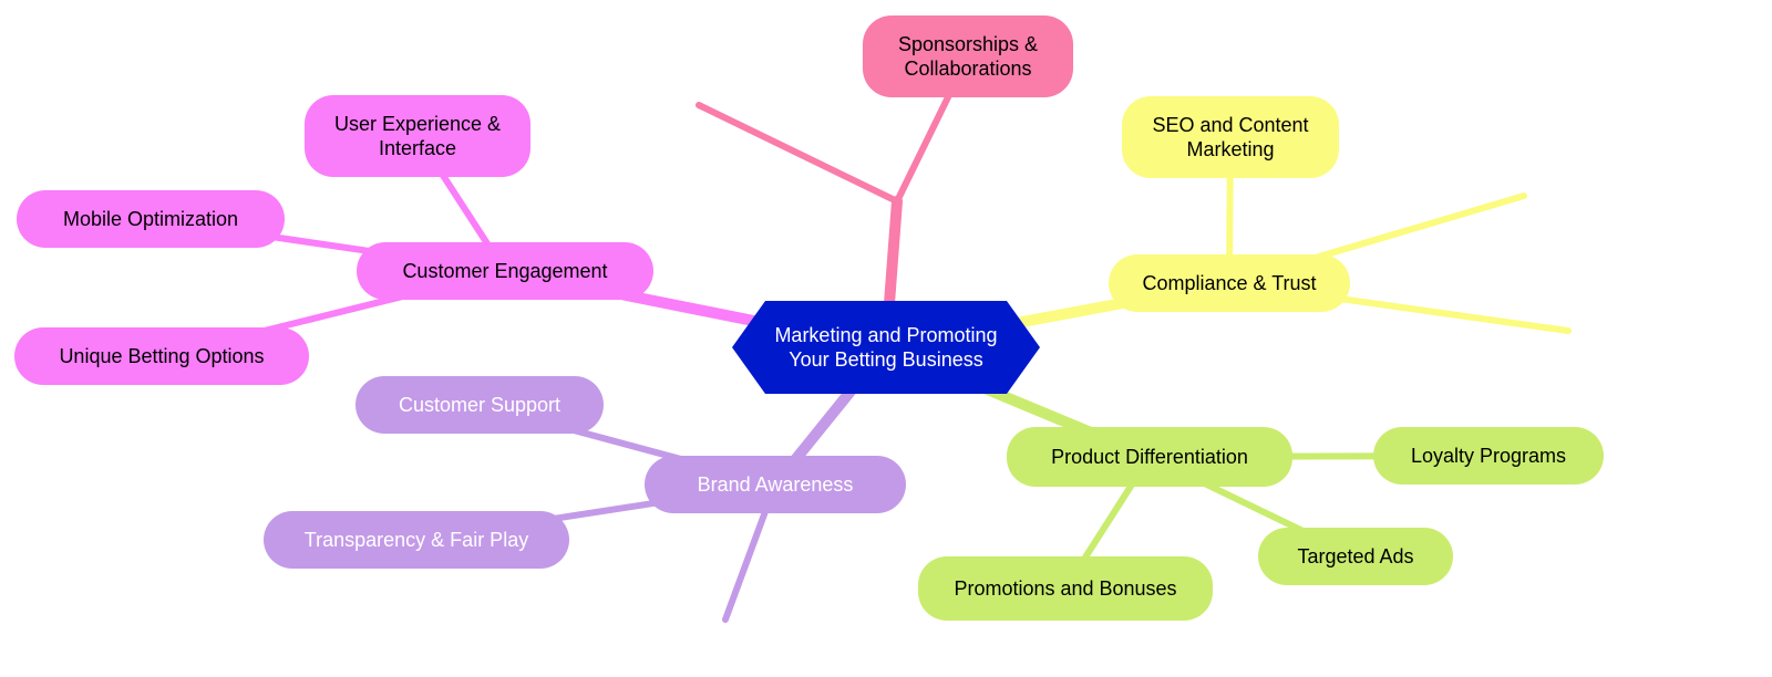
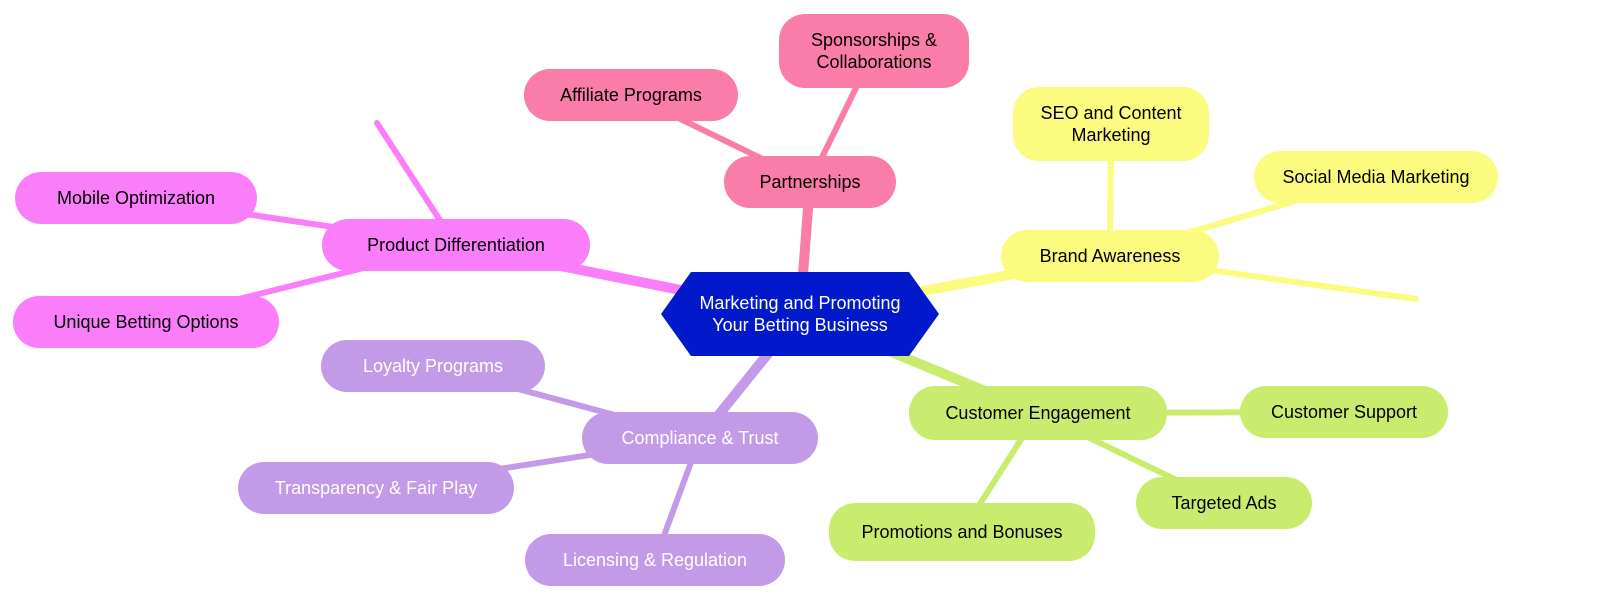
  Marketing and Promoting
  Your Betting Business
+ Partnerships
+ Affiliate Programs
  Sponsorships &
  Collaborations
- Compliance & Trust
+ Brand Awareness
  SEO and Content
  Marketing
+ Social Media Marketing
- Product Differentiation
+ Customer Engagement
- Loyalty Programs
+ Customer Support
  Targeted Ads
  Promotions and Bonuses
- Brand Awareness
+ Compliance & Trust
- Customer Support
+ Loyalty Programs
  Transparency & Fair Play
+ Licensing & Regulation
- Customer Engagement
+ Product Differentiation
- User Experience &
- Interface
  Mobile Optimization
  Unique Betting Options
